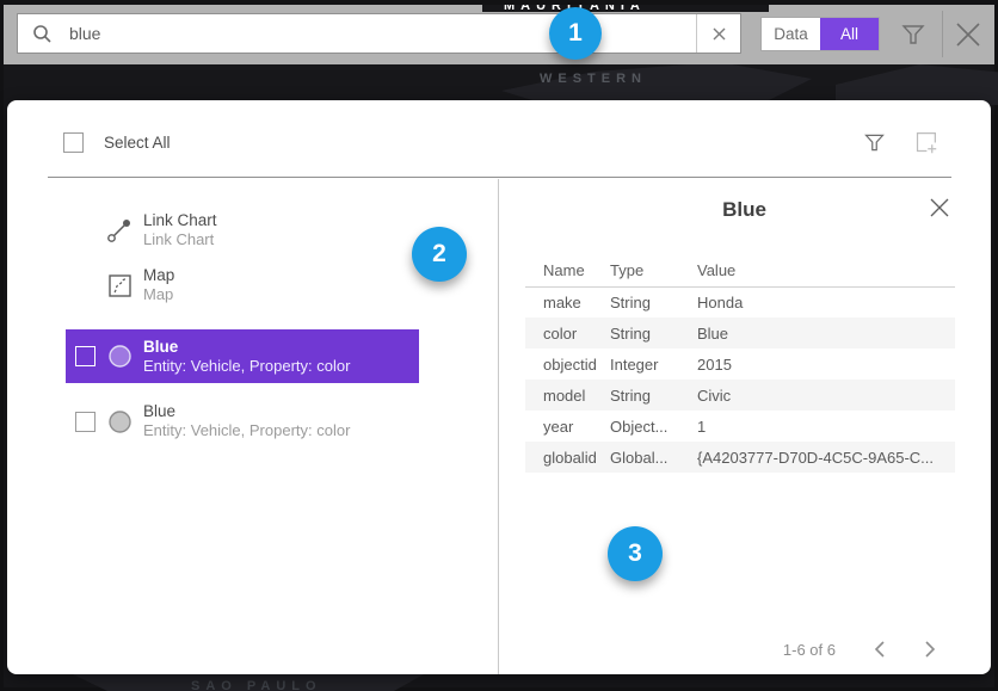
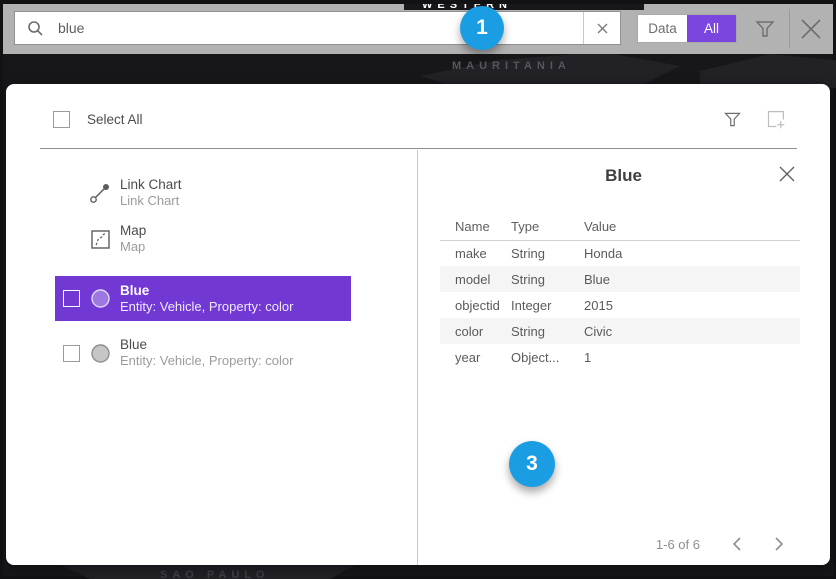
- WESTERN
+ MAURITANIA
  SAO PAULO
- MAURITANIA
+ WESTERN
  blue
  Data
  All
  Select All
  Link Chart
  Link Chart
  Map
  Map
  Blue
  Entity: Vehicle, Property: color
  Blue
  Entity: Vehicle, Property: color
  Blue
  Name	Type	Value
  make	String	Honda
- color	String	Blue
+ model	String	Blue
  objectid	Integer	2015
- model	String	Civic
+ color	String	Civic
  year	Object...	1
- globalid	Global...	{A4203777-D70D-4C5C-9A65-C...
  1-6 of 6
  1
- 2
  3
